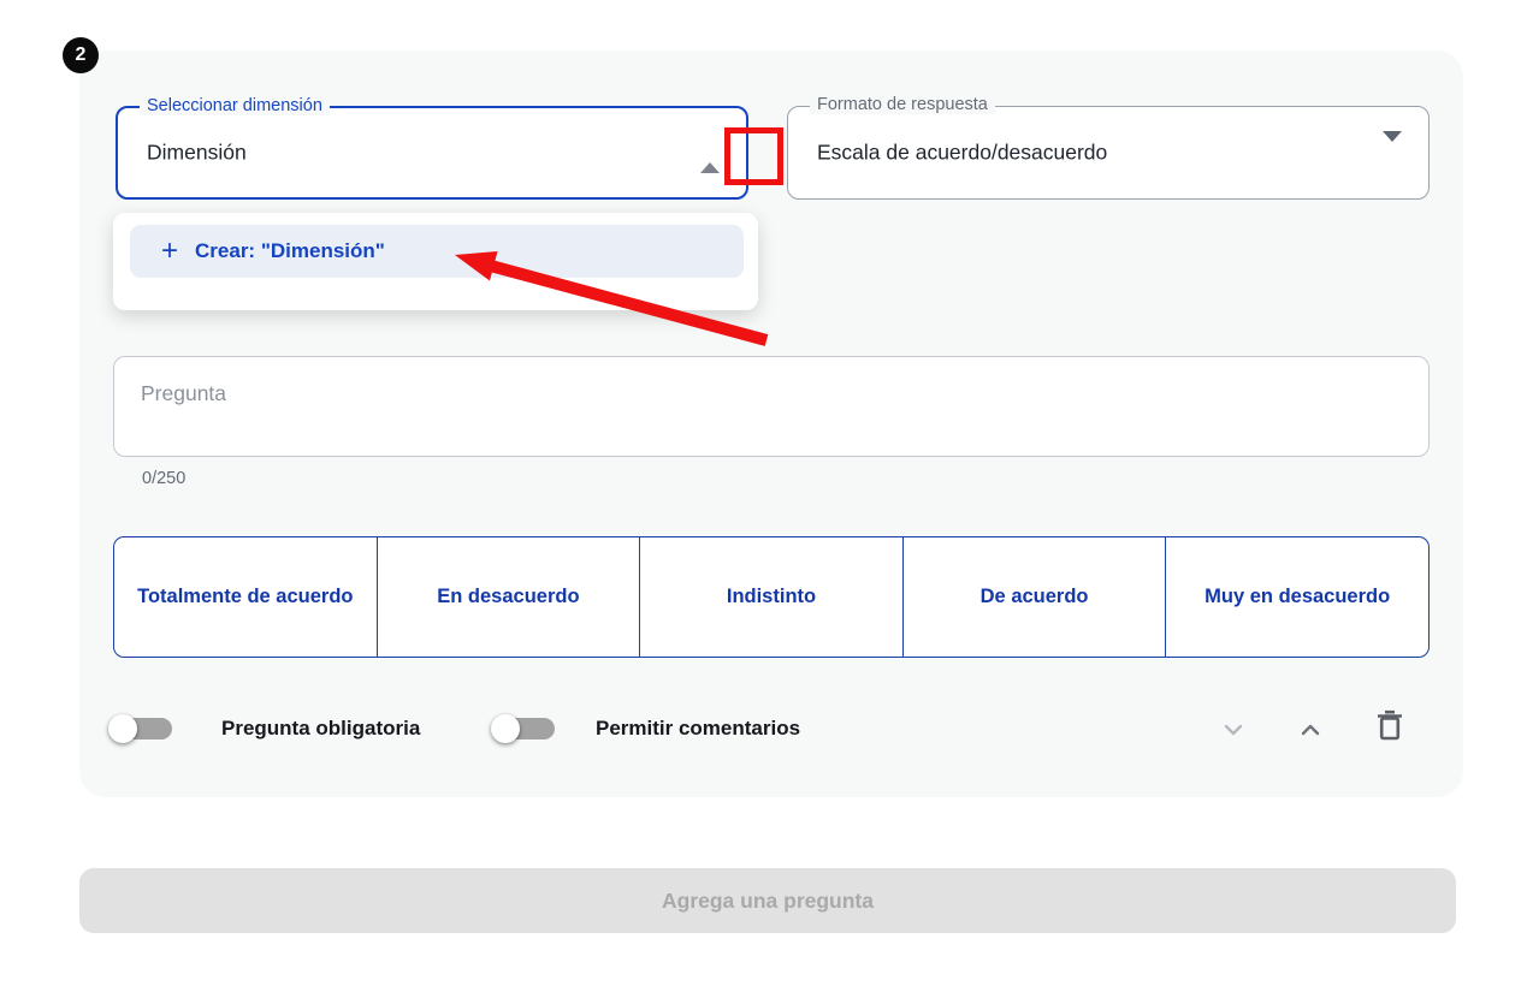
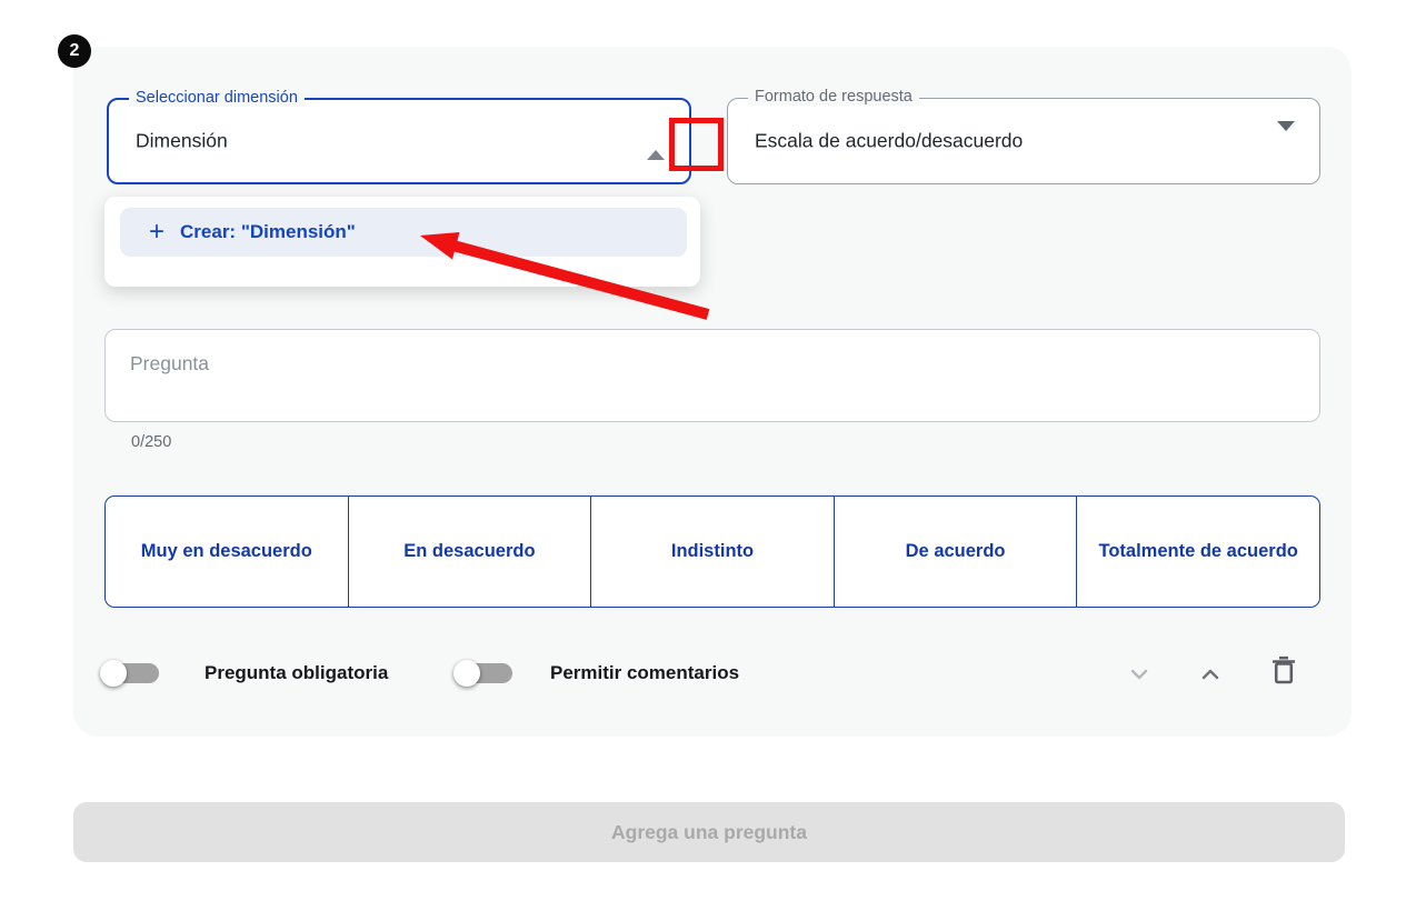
  Seleccionar dimensión
  Dimensión
  Formato de respuesta
  Escala de acuerdo/desacuerdo
  +
  Crear: "Dimensión"
  Pregunta
  0/250
- Totalmente de acuerdo
+ Muy en desacuerdo
  En desacuerdo
  Indistinto
  De acuerdo
- Muy en desacuerdo
+ Totalmente de acuerdo
  Pregunta obligatoria
  Permitir comentarios
  2
  Agrega una pregunta
